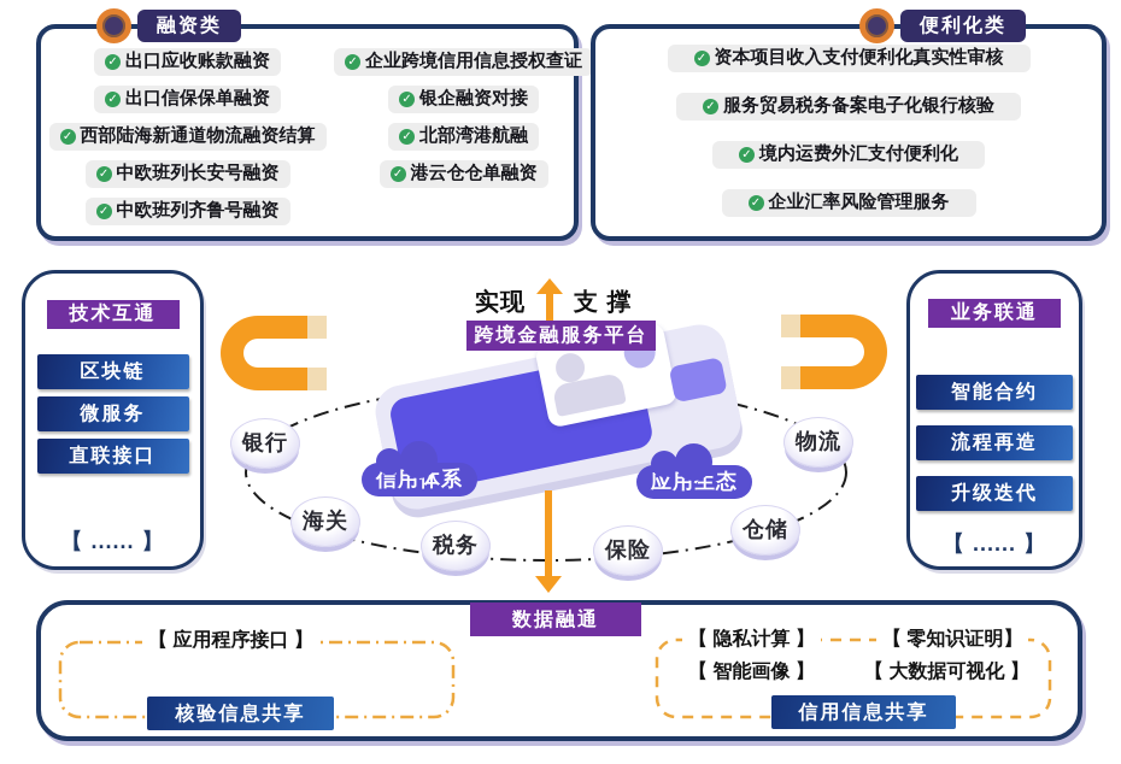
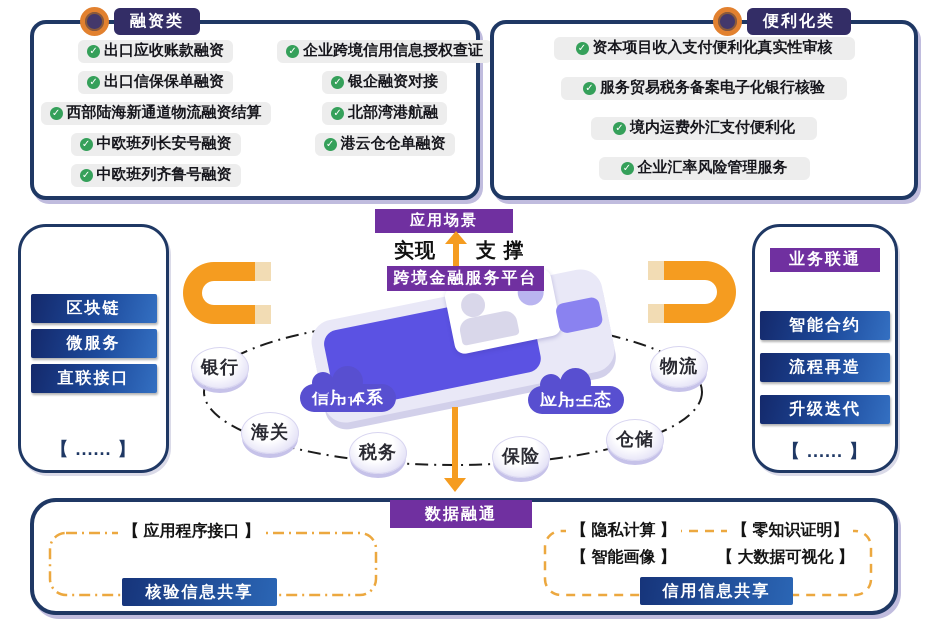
  融资类
  ✓
  出口应收账款融资
  ✓
  出口信保保单融资
  ✓
  西部陆海新通道物流融资结算
  ✓
  中欧班列长安号融资
  ✓
  中欧班列齐鲁号融资
  ✓
  企业跨境信用信息授权查证
  ✓
  银企融资对接
  ✓
  北部湾港航融
  ✓
  港云仓仓单融资
  便利化类
  ✓
  资本项目收入支付便利化真实性审核
  ✓
  服务贸易税务备案电子化银行核验
  ✓
  境内运费外汇支付便利化
  ✓
  企业汇率风险管理服务
+ 应用场景
  实现
  支 撑
  跨境金融服务平台
- 技术互通
  区块链
  微服务
  直联接口
  【 ...... 】
  业务联通
  智能合约
  流程再造
  升级迭代
  【 ...... 】
  银行
  海关
  税务
  保险
  仓储
  物流
  信用体系
  应用生态
  数据融通
  【 应用程序接口 】
  核验信息共享
  【 隐私计算 】
  【 零知识证明】
  【 智能画像 】
  【 大数据可视化 】
  信用信息共享
